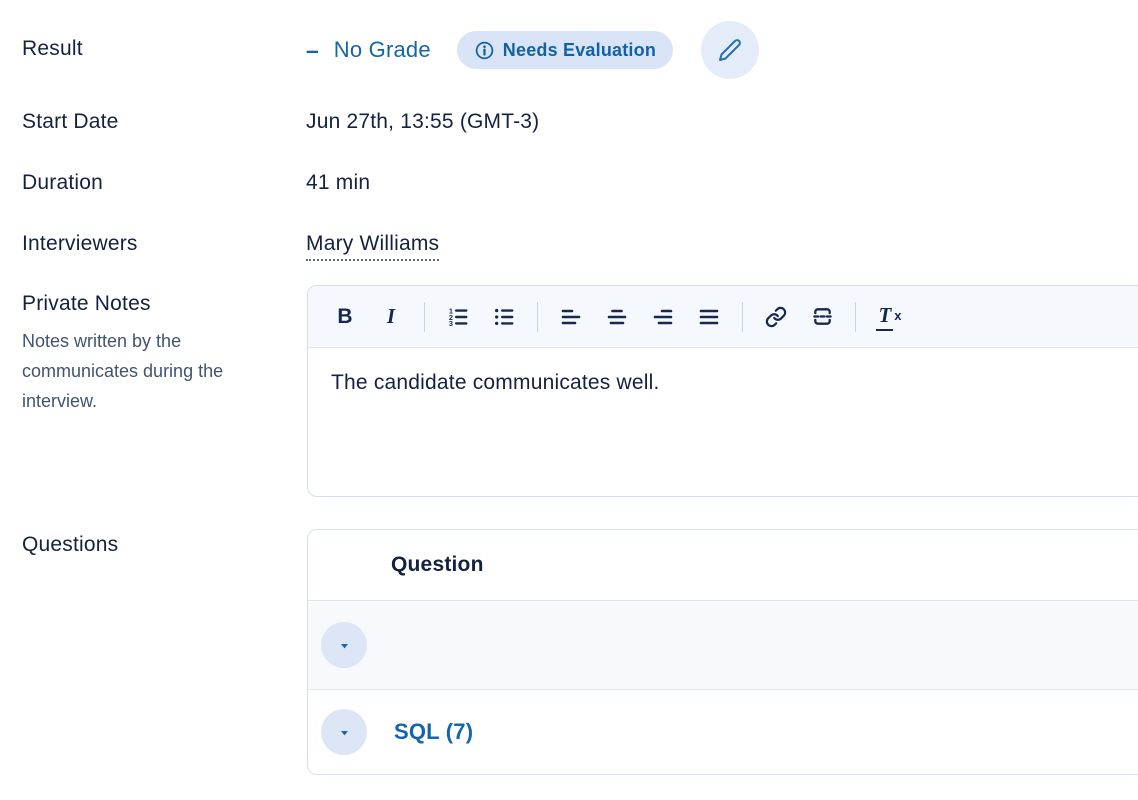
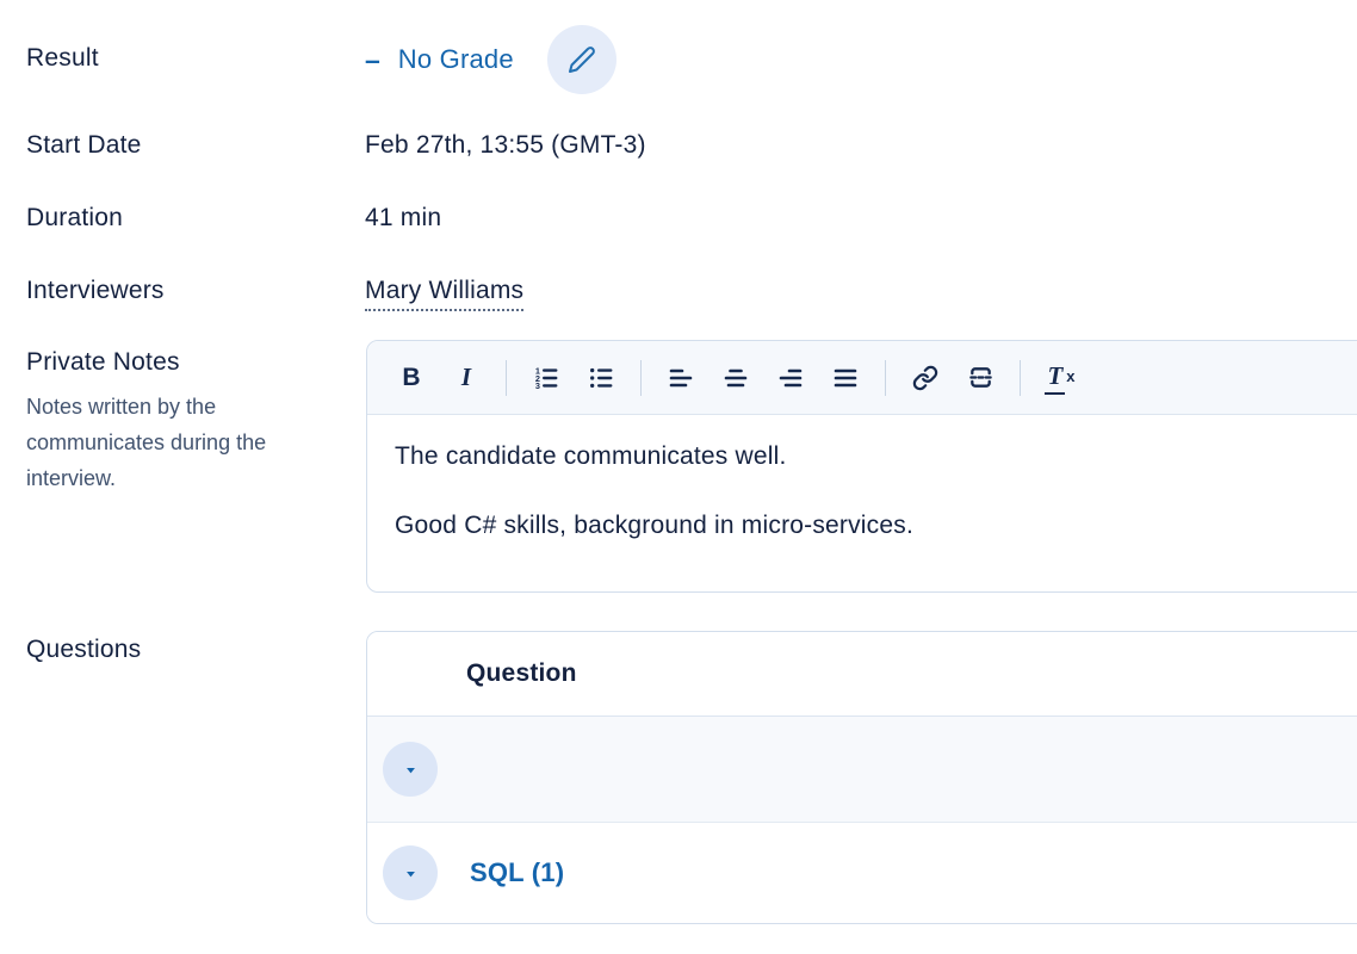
  Result
  –
  No Grade
- Needs Evaluation
  Start Date
- Jun 27th, 13:55 (GMT-3)
+ Feb 27th, 13:55 (GMT-3)
  Duration
  41 min
  Interviewers
  Mary Williams
  Private Notes
  Notes written by the communicates during the interview.
  B
  I
  1
  2
  3
  T
  x
  The candidate communicates well.
+ Good C# skills, background in micro-services.
  Questions
  Question
- SQL (7)
+ SQL (1)
